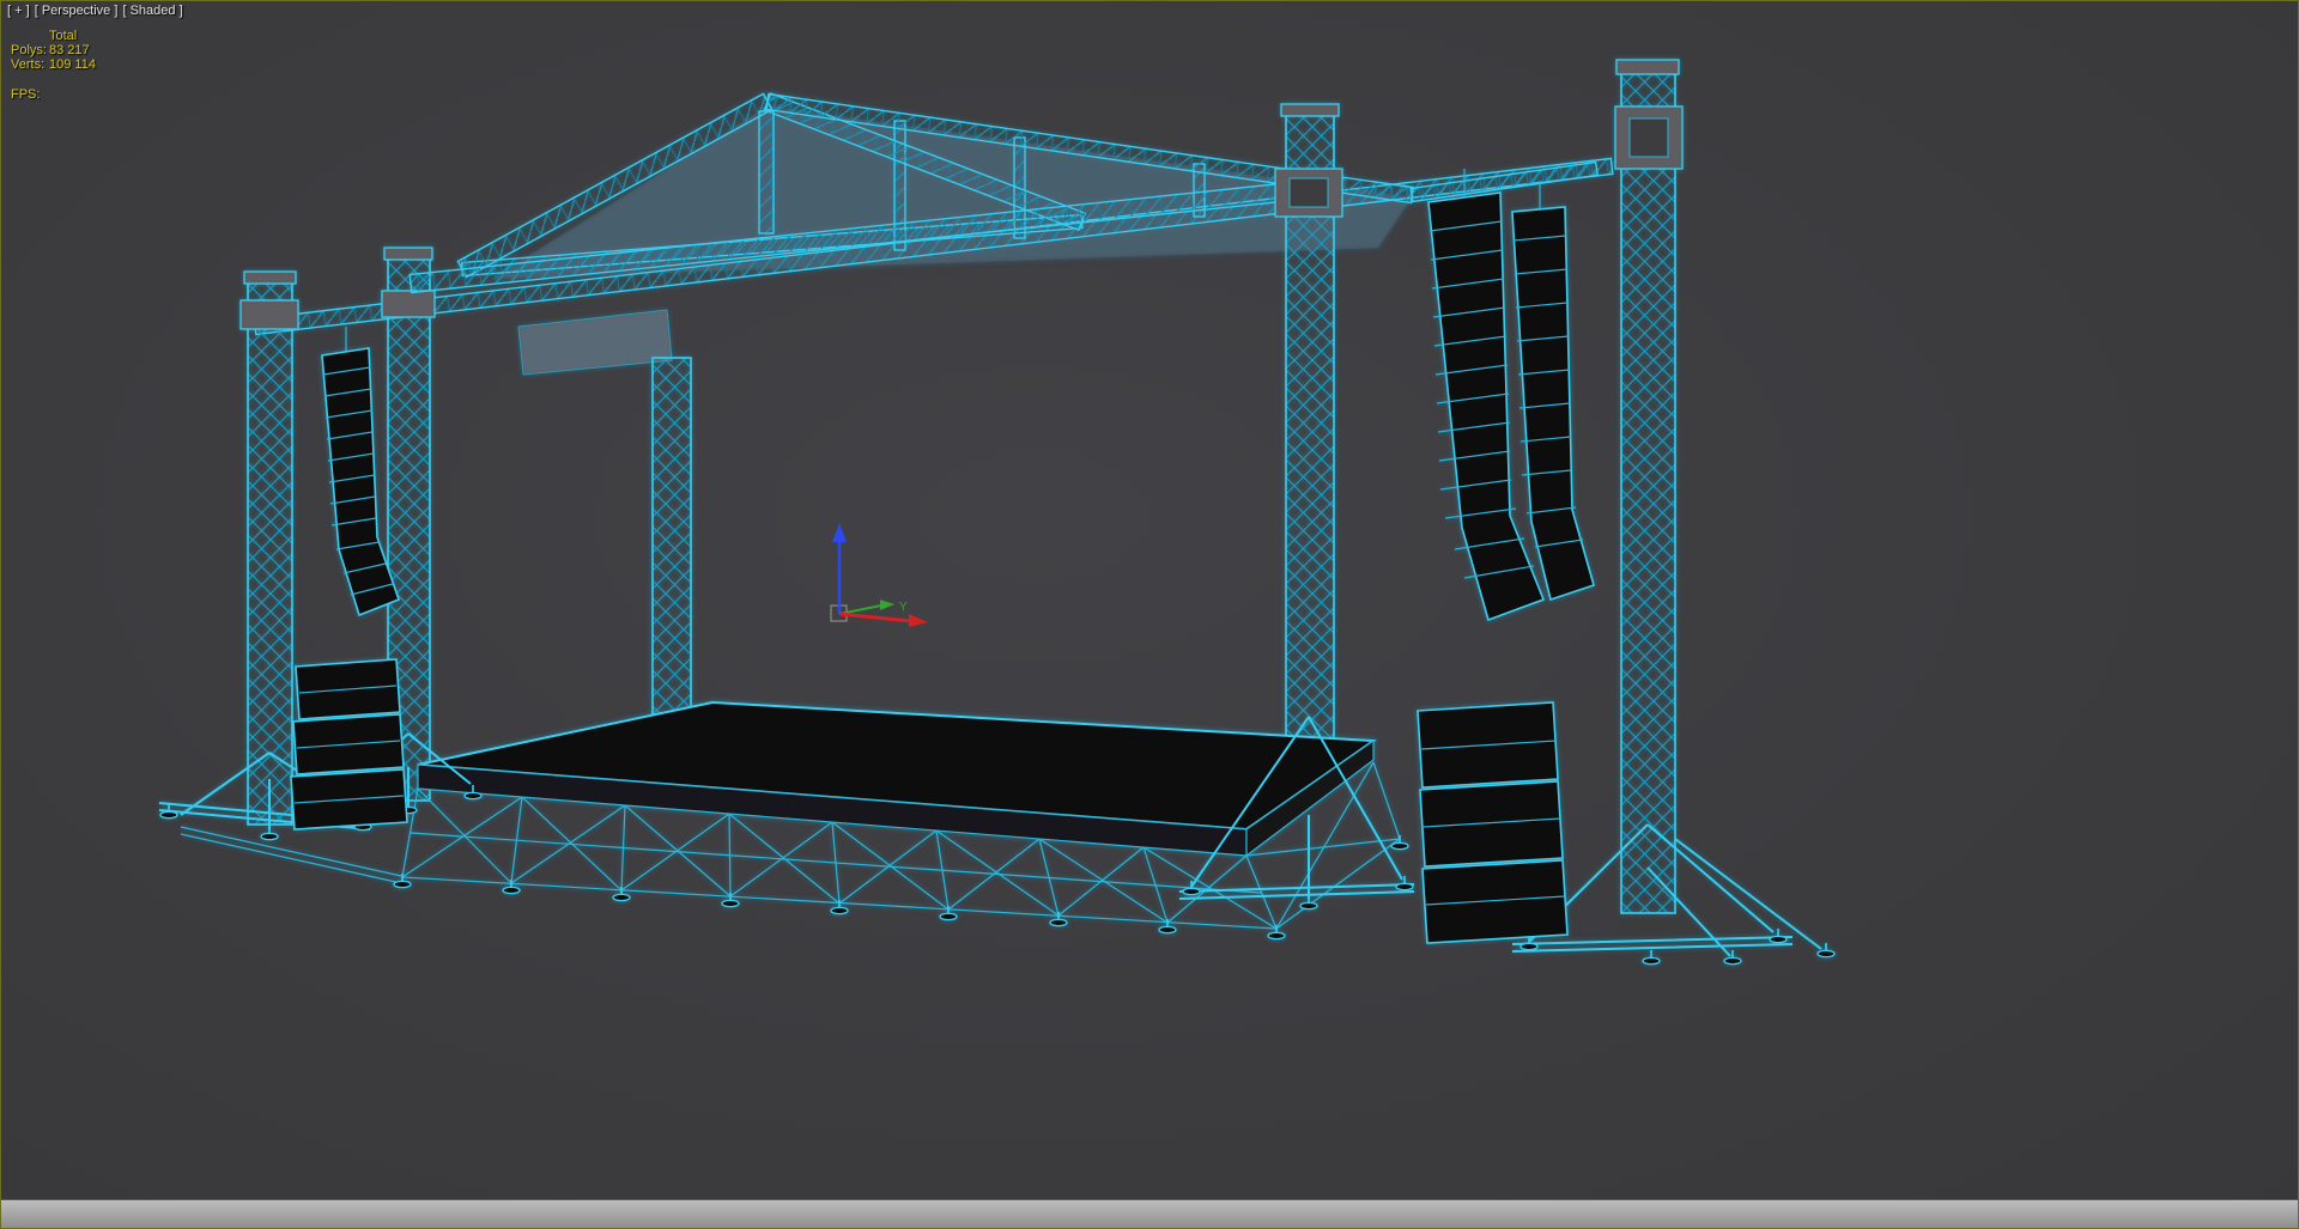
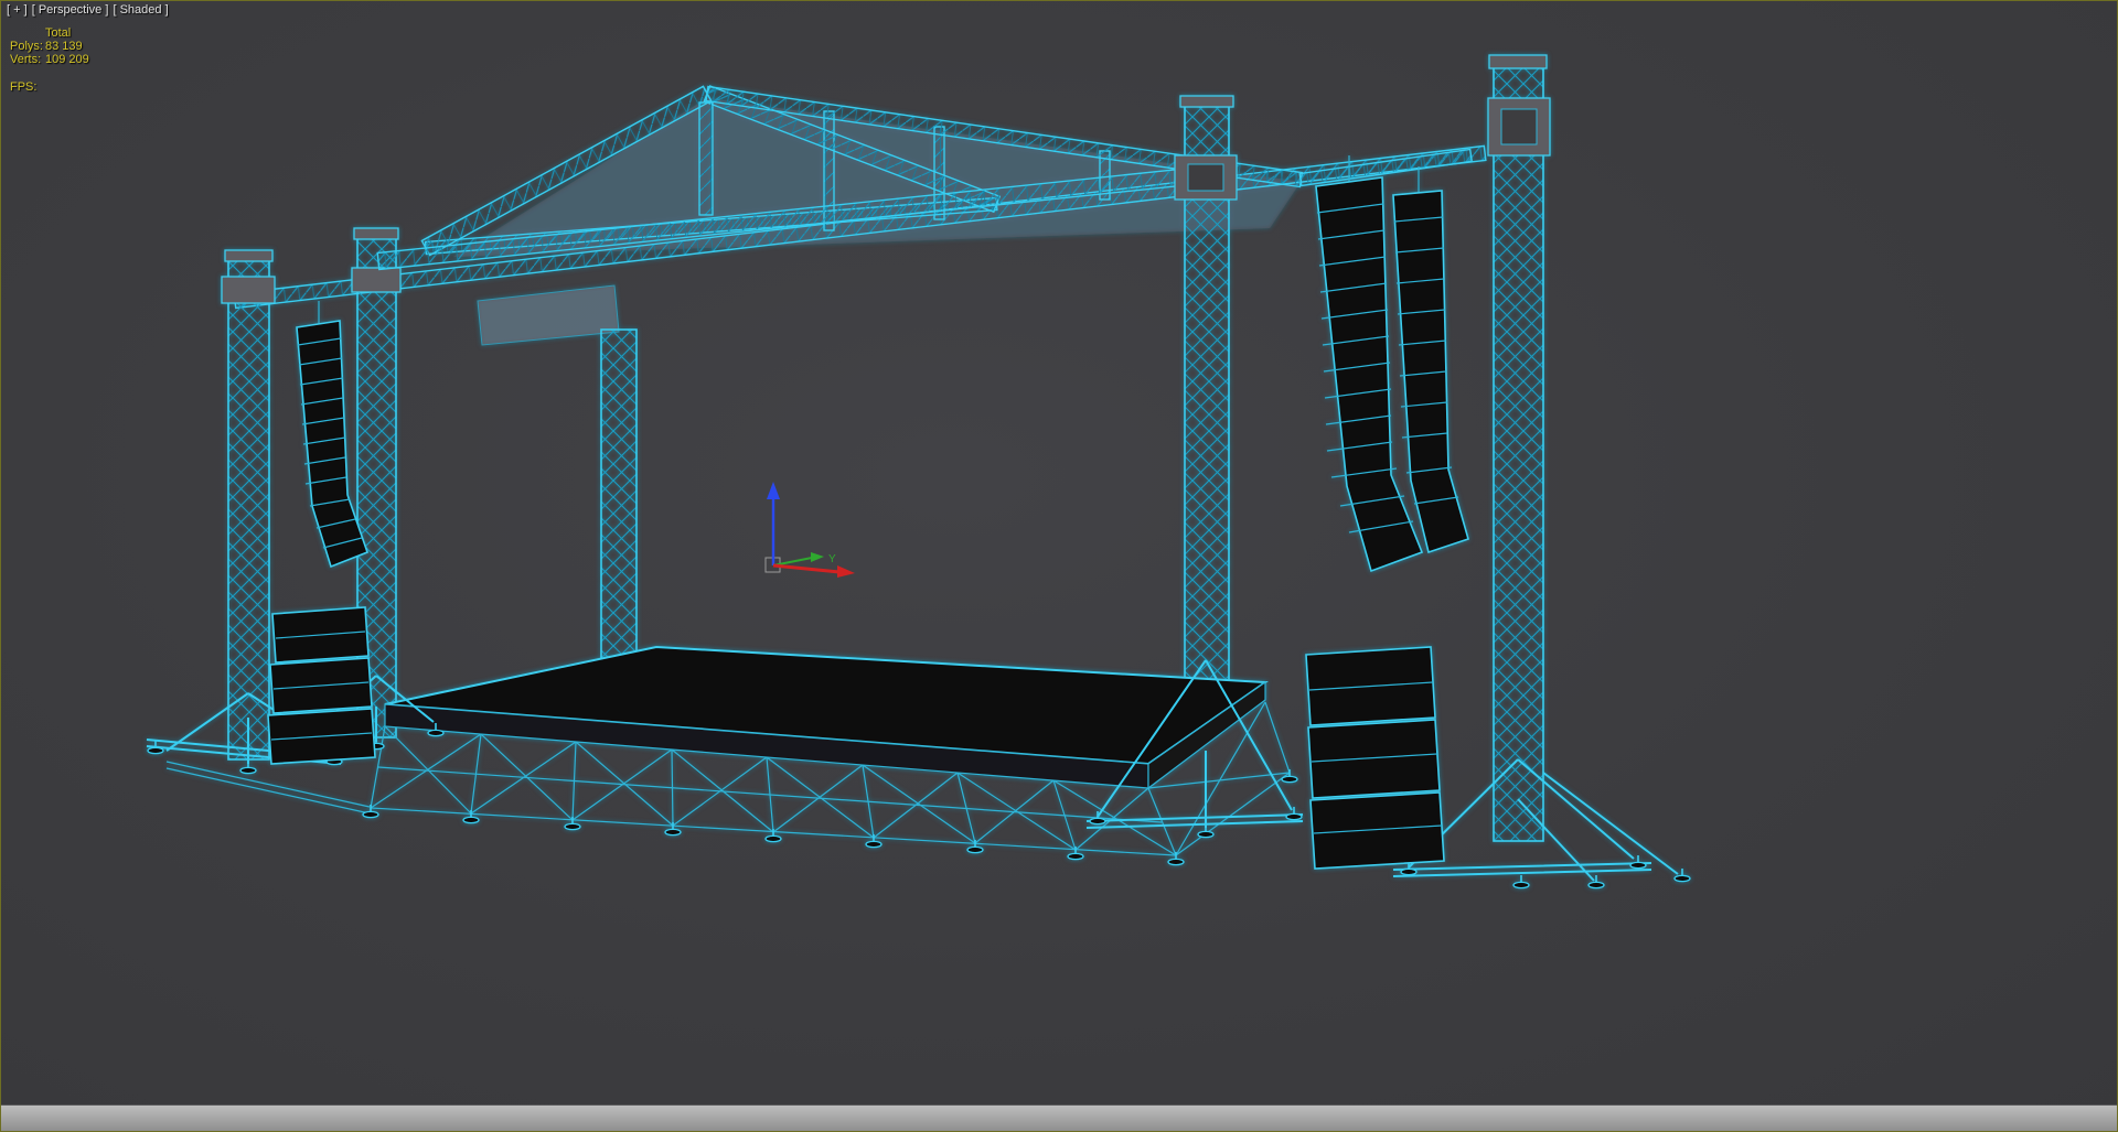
  Y
  [ + ] [ Perspective ] [ Shaded ]
  Total
- Polys: 83 217
+ Polys: 83 139
- Verts: 109 114
+ Verts: 109 209
  FPS:
